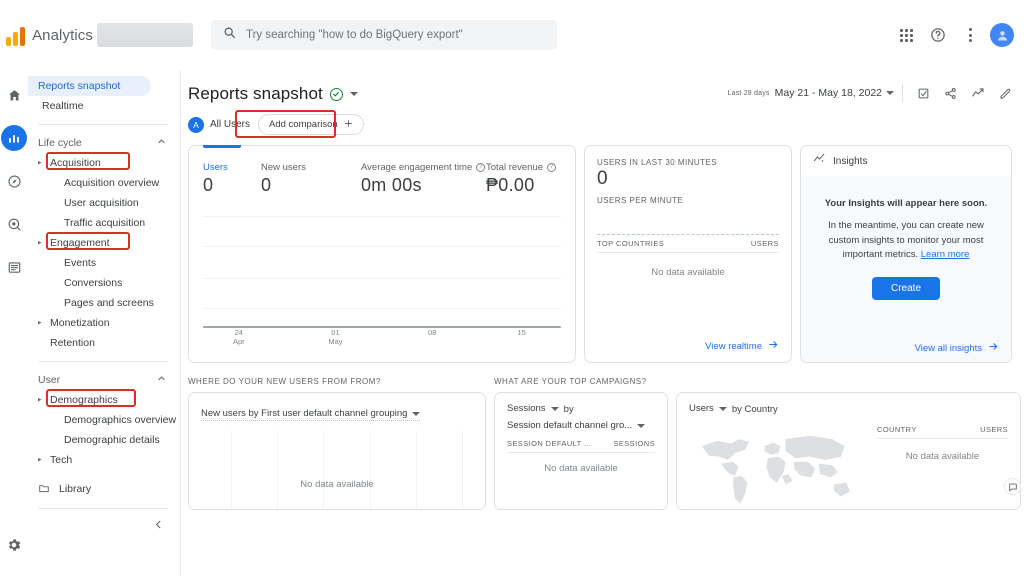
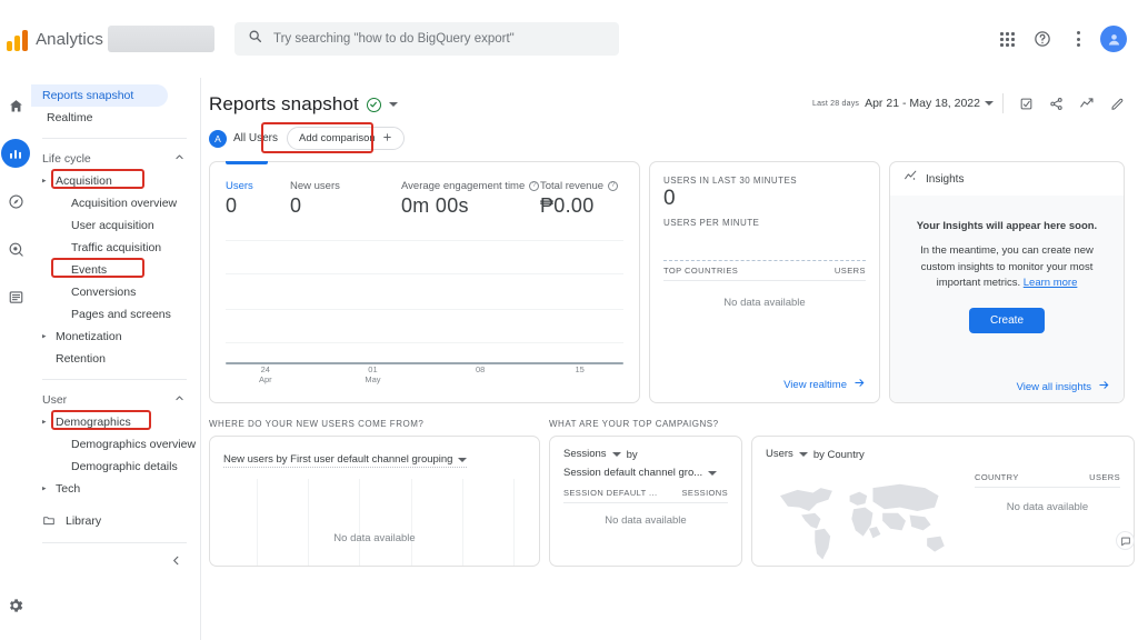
  Analytics
  Try searching "how to do BigQuery export"
  Reports snapshot
  Realtime
  Life cycle
  Acquisition
  Acquisition overview
  User acquisition
  Traffic acquisition
- Engagement
  Events
  Conversions
  Pages and screens
  Monetization
  Retention
  User
  Demographics
  Demographics overview
  Demographic details
  Tech
  Library
  Reports snapshot
  A
  All Users
  Add comparison
- May 21 - May 18, 2022
+ Apr 21 - May 18, 2022
  Users
  0
  New users
  0
  Average engagement time
  0m 00s
  Total revenue
  ₱0.00
  24
  Apr
  01
  May
  08
  15
  USERS IN LAST 30 MINUTES
  0
  USERS PER MINUTE
  TOP COUNTRIES
  USERS
  No data available
  View realtime
  Insights
  Your Insights will appear here soon.
  In the meantime, you can create new custom insights to monitor your most important metrics. Learn more
  Create
  View all insights
- WHERE DO YOUR NEW USERS FROM FROM?
+ WHERE DO YOUR NEW USERS COME FROM?
  New users by First user default channel grouping
  No data available
  WHAT ARE YOUR TOP CAMPAIGNS?
  Sessions
  by
  Session default channel gro...
  SESSION DEFAULT ...
  SESSIONS
  No data available
  Users
  by Country
  COUNTRY
  USERS
  No data available
